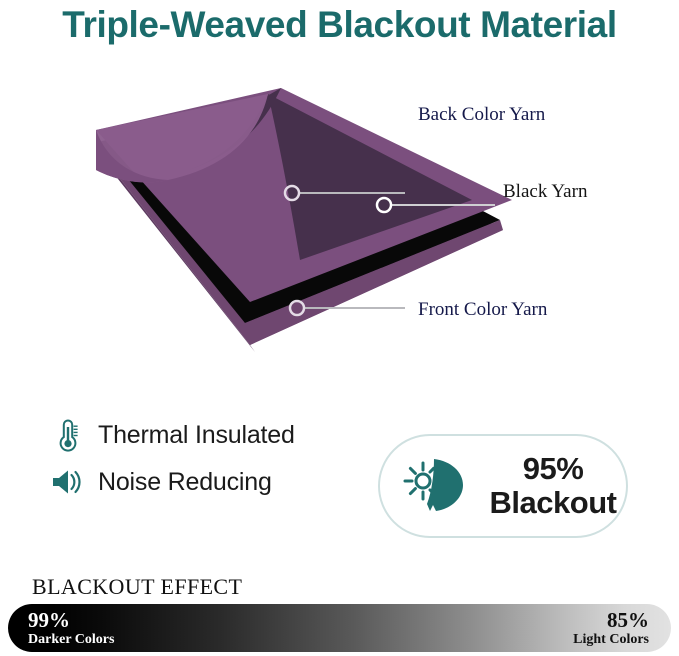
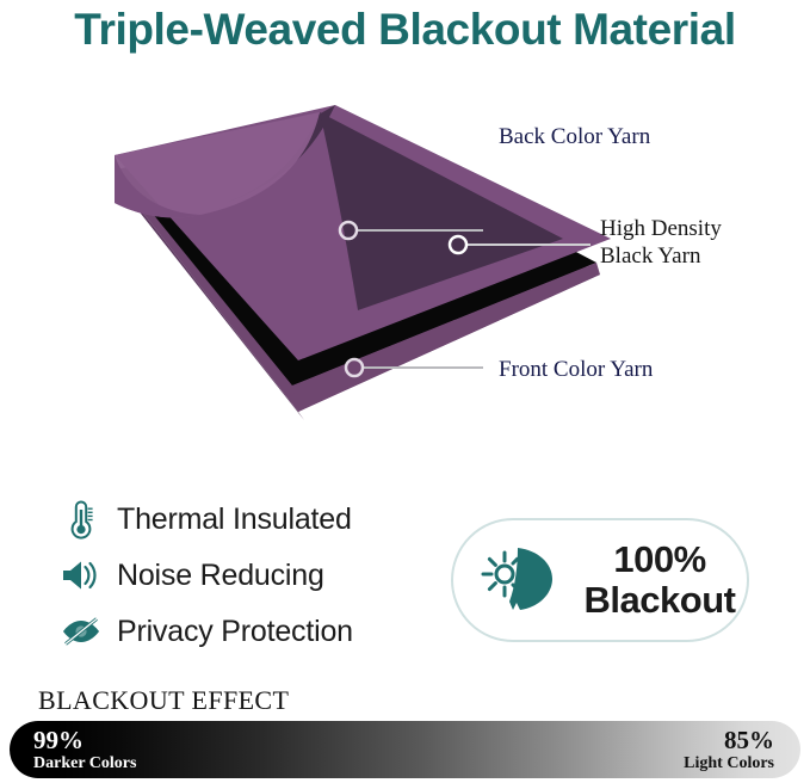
  Triple-Weaved Blackout Material
  Back Color Yarn
+ High Density
  Black Yarn
  Front Color Yarn
  Thermal Insulated
  Noise Reducing
+ Privacy Protection
- 95% Blackout
+ 100% Blackout
  BLACKOUT EFFECT
  99%
  Darker Colors
  85%
  Light Colors
